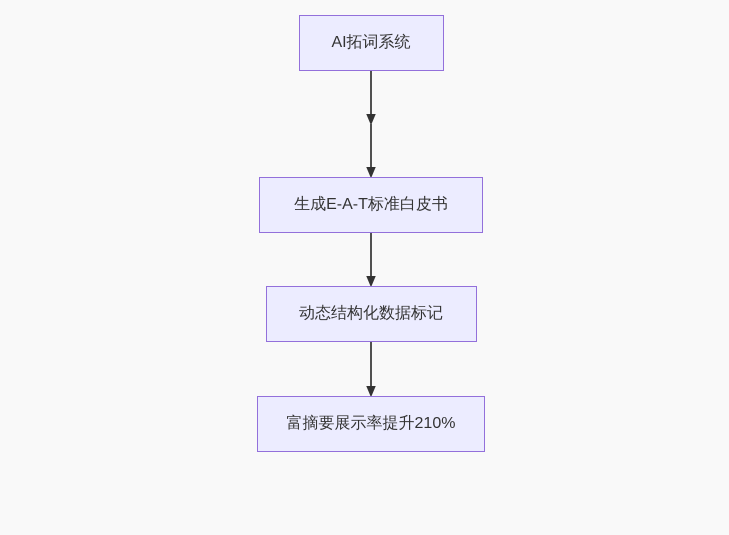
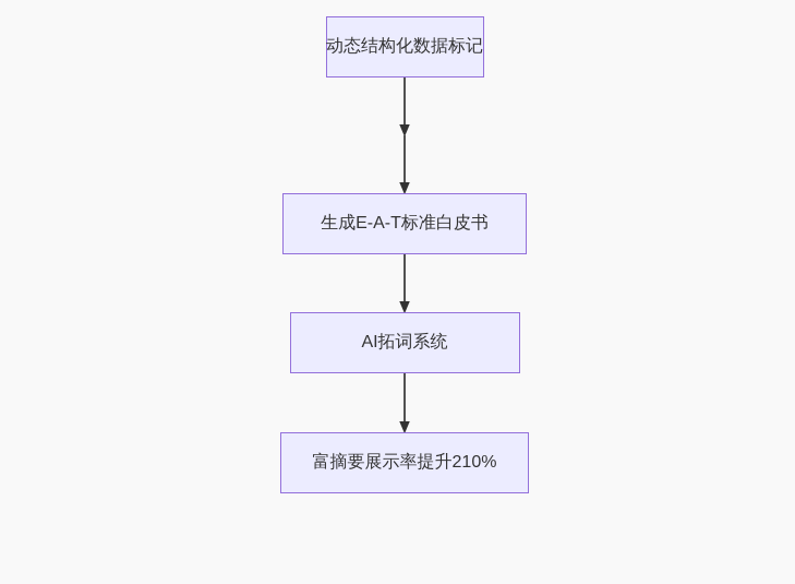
- AI拓词系统
+ 动态结构化数据标记
  生成E-A-T标准白皮书
- 动态结构化数据标记
+ AI拓词系统
  富摘要展示率提升210%
